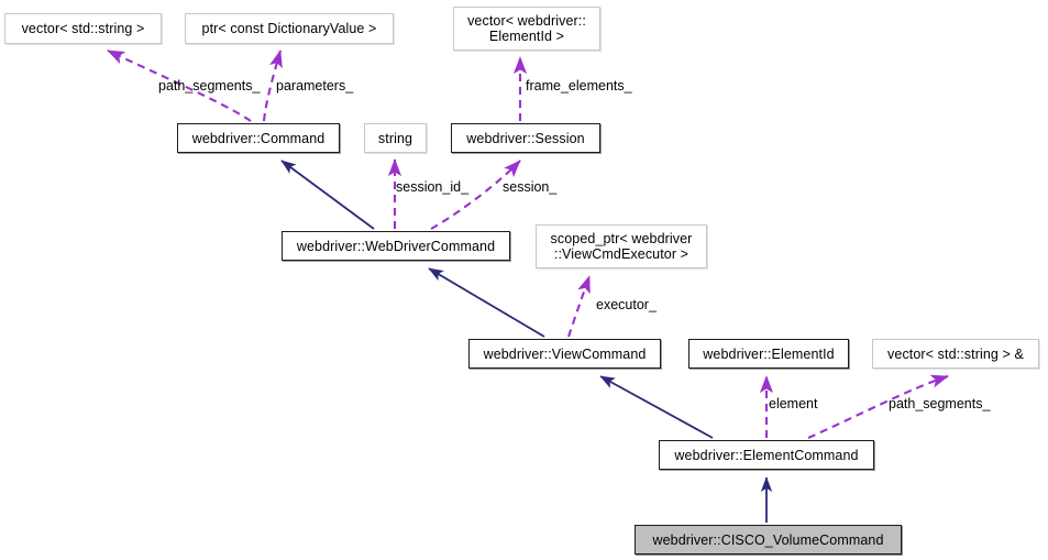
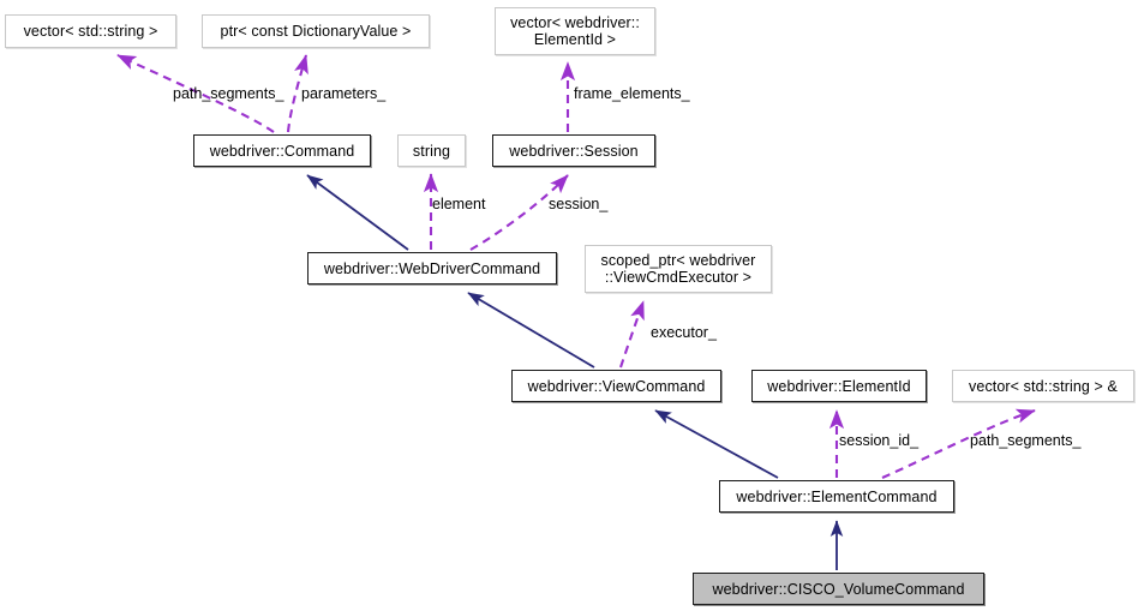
  vector< std::string >
  ptr< const DictionaryValue >
  vector< webdriver::
  ElementId >
  webdriver::Command
  string
  webdriver::Session
  webdriver::WebDriverCommand
  scoped_ptr< webdriver
  ::ViewCmdExecutor >
  webdriver::ViewCommand
  webdriver::ElementId
  vector< std::string > &
  webdriver::ElementCommand
  webdriver::CISCO_VolumeCommand
  path_segments_
  parameters_
  frame_elements_
- session_id_
+ element
  session_
  executor_
- element
+ session_id_
  path_segments_
